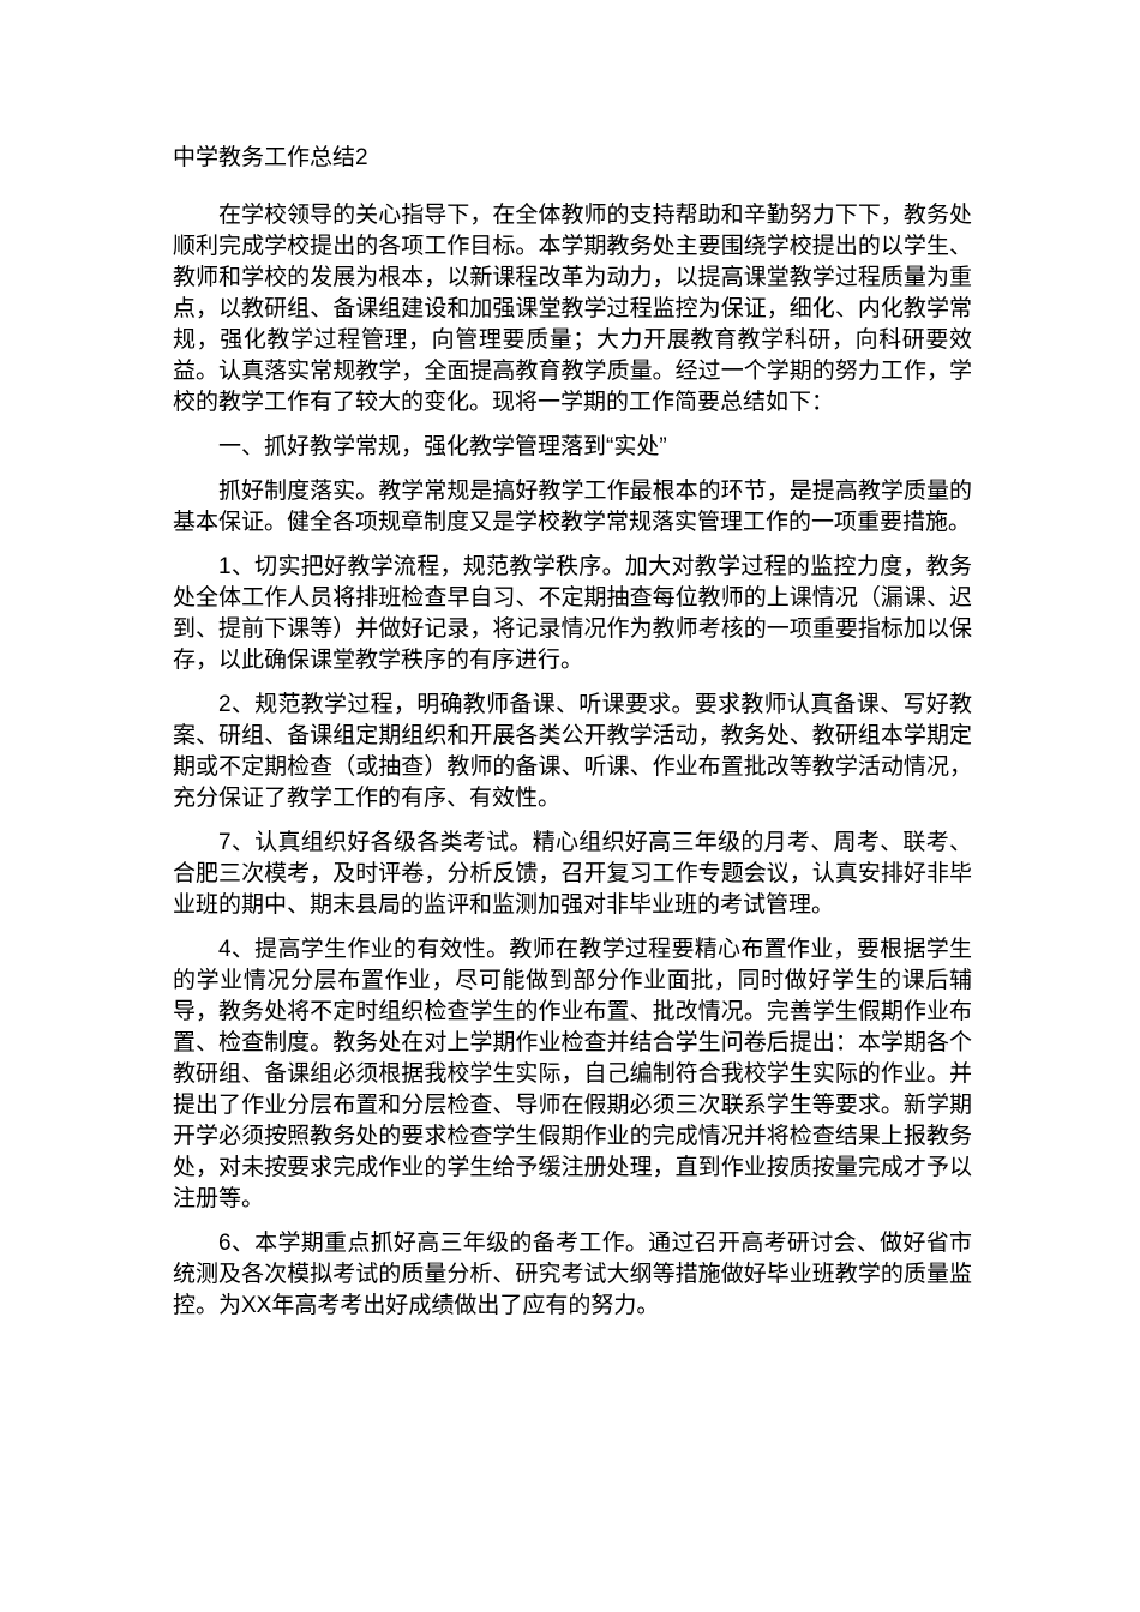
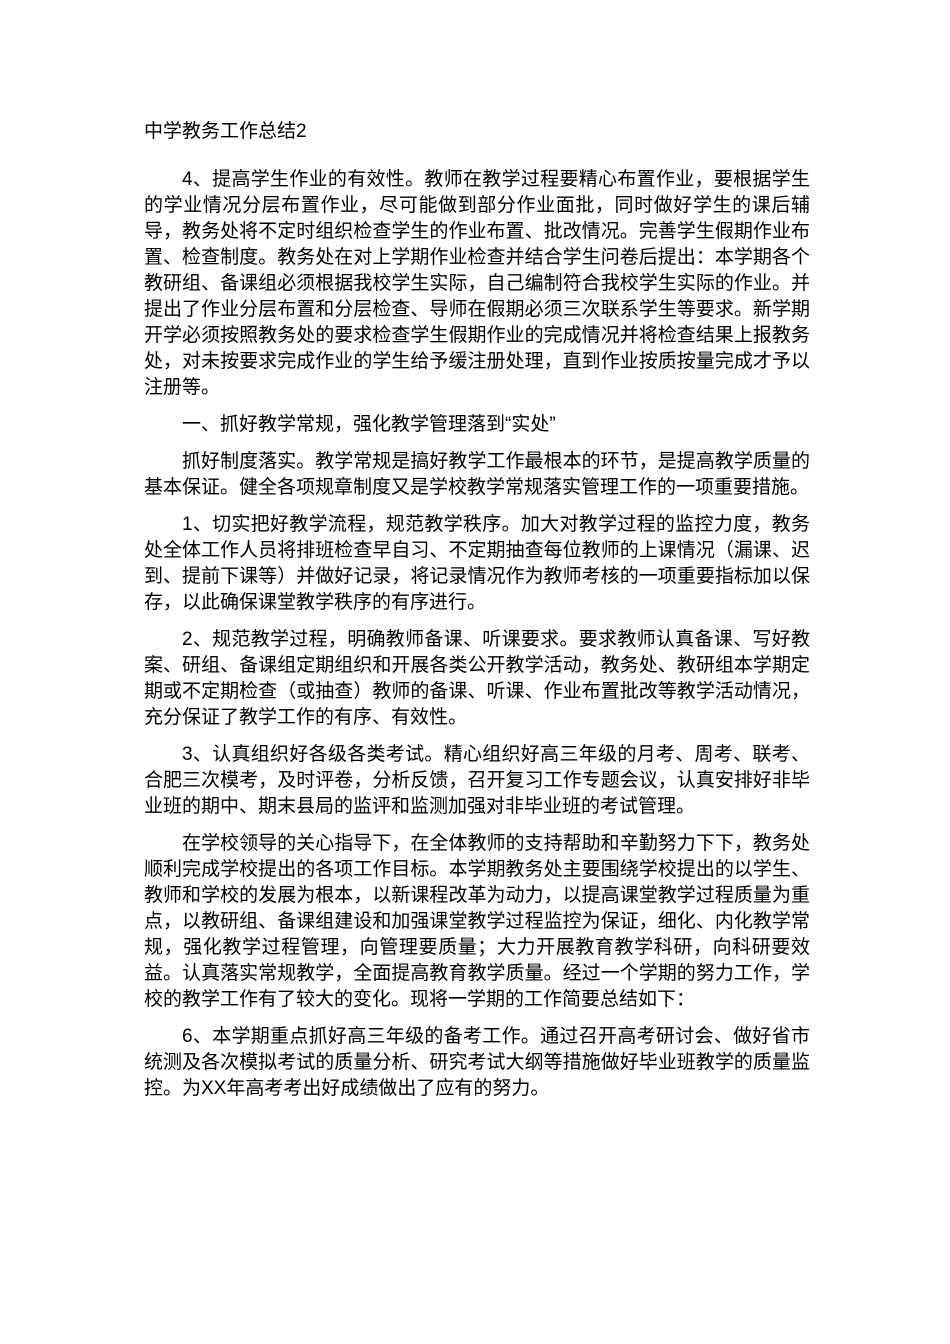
  中学教务工作总结2
- 在学校领导的关心指导下，在全体教师的支持帮助和辛勤努力下下，教务处顺利完成学校提出的各项工作目标。本学期教务处主要围绕学校提出的以学生、教师和学校的发展为根本，以新课程改革为动力，以提高课堂教学过程质量为重点，以教研组、备课组建设和加强课堂教学过程监控为保证，细化、内化教学常规，强化教学过程管理，向管理要质量；大力开展教育教学科研，向科研要效益。认真落实常规教学，全面提高教育教学质量。经过一个学期的努力工作，学校的教学工作有了较大的变化。现将一学期的工作简要总结如下：
+ 4、提高学生作业的有效性。教师在教学过程要精心布置作业，要根据学生的学业情况分层布置作业，尽可能做到部分作业面批，同时做好学生的课后辅导，教务处将不定时组织检查学生的作业布置、批改情况。完善学生假期作业布置、检查制度。教务处在对上学期作业检查并结合学生问卷后提出：本学期各个教研组、备课组必须根据我校学生实际，自己编制符合我校学生实际的作业。并提出了作业分层布置和分层检查、导师在假期必须三次联系学生等要求。新学期开学必须按照教务处的要求检查学生假期作业的完成情况并将检查结果上报教务处，对未按要求完成作业的学生给予缓注册处理，直到作业按质按量完成才予以注册等。
  一、抓好教学常规，强化教学管理落到“实处”
  抓好制度落实。教学常规是搞好教学工作最根本的环节，是提高教学质量的基本保证。健全各项规章制度又是学校教学常规落实管理工作的一项重要措施。
  1、切实把好教学流程，规范教学秩序。加大对教学过程的监控力度，教务处全体工作人员将排班检查早自习、不定期抽查每位教师的上课情况（漏课、迟到、提前下课等）并做好记录，将记录情况作为教师考核的一项重要指标加以保存，以此确保课堂教学秩序的有序进行。
  2、规范教学过程，明确教师备课、听课要求。要求教师认真备课、写好教案、研组、备课组定期组织和开展各类公开教学活动，教务处、教研组本学期定期或不定期检查（或抽查）教师的备课、听课、作业布置批改等教学活动情况，充分保证了教学工作的有序、有效性。
- 7、认真组织好各级各类考试。精心组织好高三年级的月考、周考、联考、合肥三次模考，及时评卷，分析反馈，召开复习工作专题会议，认真安排好非毕业班的期中、期末县局的监评和监测加强对非毕业班的考试管理。
+ 3、认真组织好各级各类考试。精心组织好高三年级的月考、周考、联考、合肥三次模考，及时评卷，分析反馈，召开复习工作专题会议，认真安排好非毕业班的期中、期末县局的监评和监测加强对非毕业班的考试管理。
- 4、提高学生作业的有效性。教师在教学过程要精心布置作业，要根据学生的学业情况分层布置作业，尽可能做到部分作业面批，同时做好学生的课后辅导，教务处将不定时组织检查学生的作业布置、批改情况。完善学生假期作业布置、检查制度。教务处在对上学期作业检查并结合学生问卷后提出：本学期各个教研组、备课组必须根据我校学生实际，自己编制符合我校学生实际的作业。并提出了作业分层布置和分层检查、导师在假期必须三次联系学生等要求。新学期开学必须按照教务处的要求检查学生假期作业的完成情况并将检查结果上报教务处，对未按要求完成作业的学生给予缓注册处理，直到作业按质按量完成才予以注册等。
+ 在学校领导的关心指导下，在全体教师的支持帮助和辛勤努力下下，教务处顺利完成学校提出的各项工作目标。本学期教务处主要围绕学校提出的以学生、教师和学校的发展为根本，以新课程改革为动力，以提高课堂教学过程质量为重点，以教研组、备课组建设和加强课堂教学过程监控为保证，细化、内化教学常规，强化教学过程管理，向管理要质量；大力开展教育教学科研，向科研要效益。认真落实常规教学，全面提高教育教学质量。经过一个学期的努力工作，学校的教学工作有了较大的变化。现将一学期的工作简要总结如下：
  6、本学期重点抓好高三年级的备考工作。通过召开高考研讨会、做好省市统测及各次模拟考试的质量分析、研究考试大纲等措施做好毕业班教学的质量监控。为XX年高考考出好成绩做出了应有的努力。
